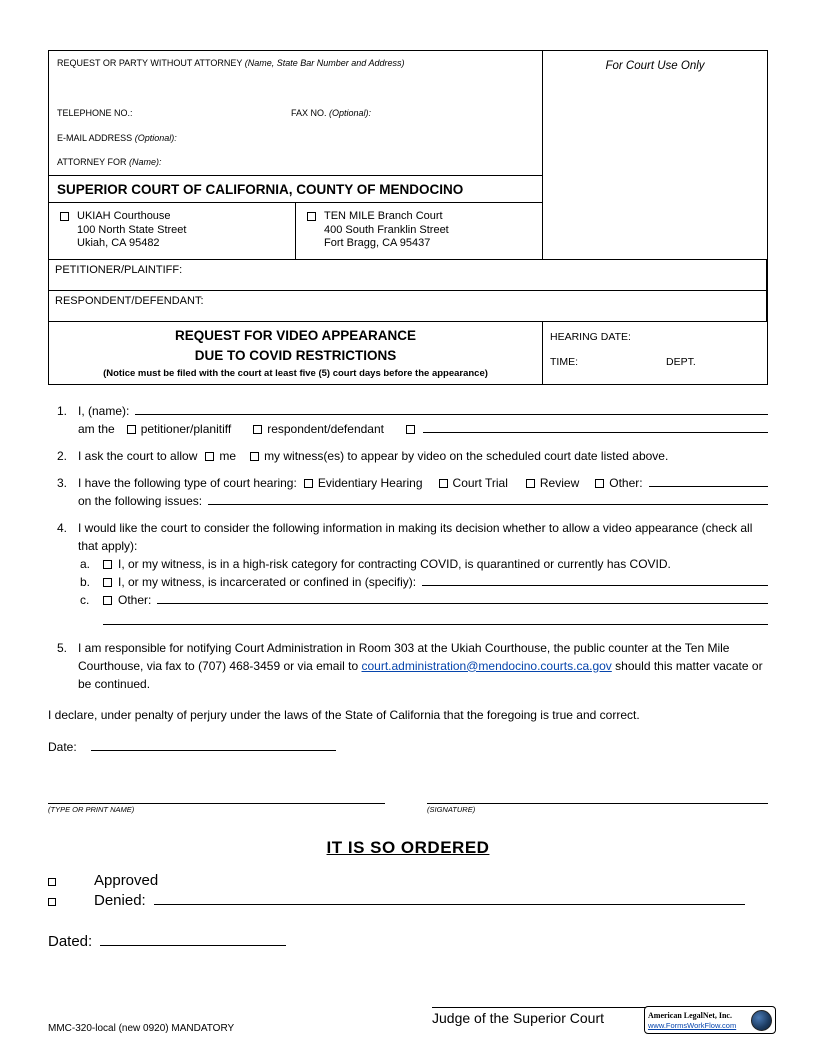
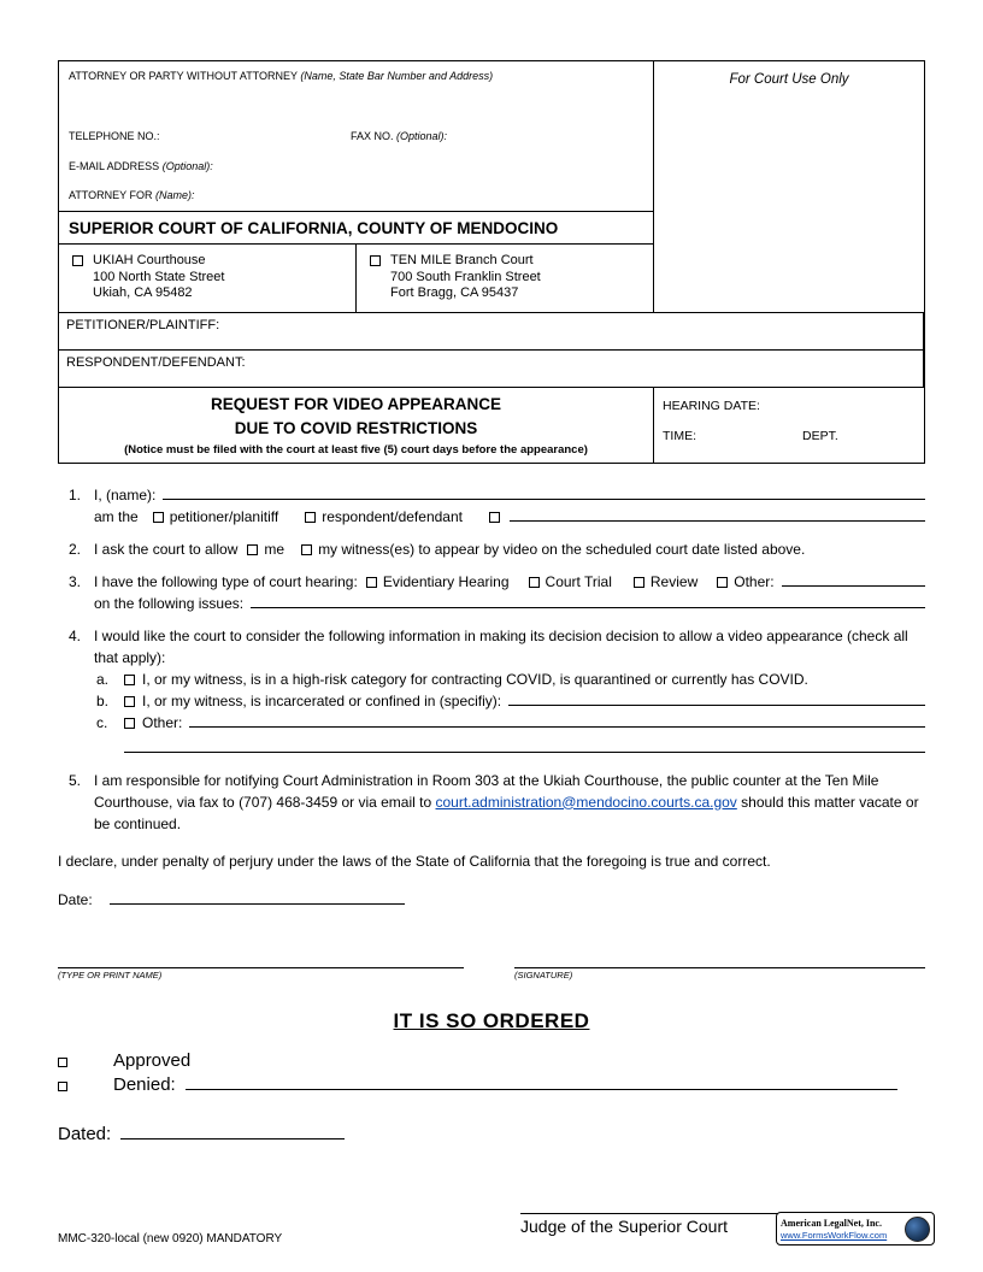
- REQUEST OR PARTY WITHOUT ATTORNEY (Name, State Bar Number and Address)
+ ATTORNEY OR PARTY WITHOUT ATTORNEY (Name, State Bar Number and Address)
  TELEPHONE NO.:
  FAX NO. (Optional):
  E-MAIL ADDRESS (Optional):
  ATTORNEY FOR (Name):
  SUPERIOR COURT OF CALIFORNIA, COUNTY OF MENDOCINO
  UKIAH Courthouse
  100 North State Street
  Ukiah, CA 95482
  TEN MILE Branch Court
- 400 South Franklin Street
+ 700 South Franklin Street
  Fort Bragg, CA 95437
  For Court Use Only
  PETITIONER/PLAINTIFF:
  RESPONDENT/DEFENDANT:
  REQUEST FOR VIDEO APPEARANCE
  DUE TO COVID RESTRICTIONS
  (Notice must be filed with the court at least five (5) court days before the appearance)
  HEARING DATE:
  TIME:
  DEPT.
  1.
  I, (name):
  am the
  petitioner/planitiff
  respondent/defendant
  2.
  I ask the court to allow
  me
  my witness(es) to appear by video on the scheduled court date listed above.
  3.
  I have the following type of court hearing:
  Evidentiary Hearing
  Court Trial
  Review
  Other:
  on the following issues:
  4.
- I would like the court to consider the following information in making its decision whether to allow a video appearance (check all that apply):
+ I would like the court to consider the following information in making its decision decision to allow a video appearance (check all that apply):
  a.
  I, or my witness, is in a high-risk category for contracting COVID, is quarantined or currently has COVID.
  b.
  I, or my witness, is incarcerated or confined in (specifiy):
  c.
  Other:
  5.
  I am responsible for notifying Court Administration in Room 303 at the Ukiah Courthouse, the public counter at the Ten Mile Courthouse, via fax to (707) 468-3459 or via email to court.administration@mendocino.courts.ca.gov should this matter vacate or be continued.
  I declare, under penalty of perjury under the laws of the State of California that the foregoing is true and correct.
  Date:
  (TYPE OR PRINT NAME)
  (SIGNATURE)
  IT IS SO ORDERED
  Approved
  Denied:
  Dated:
  Judge of the Superior Court
  MMC-320-local (new 0920) MANDATORY
  American LegalNet, Inc.
  www.FormsWorkFlow.com
